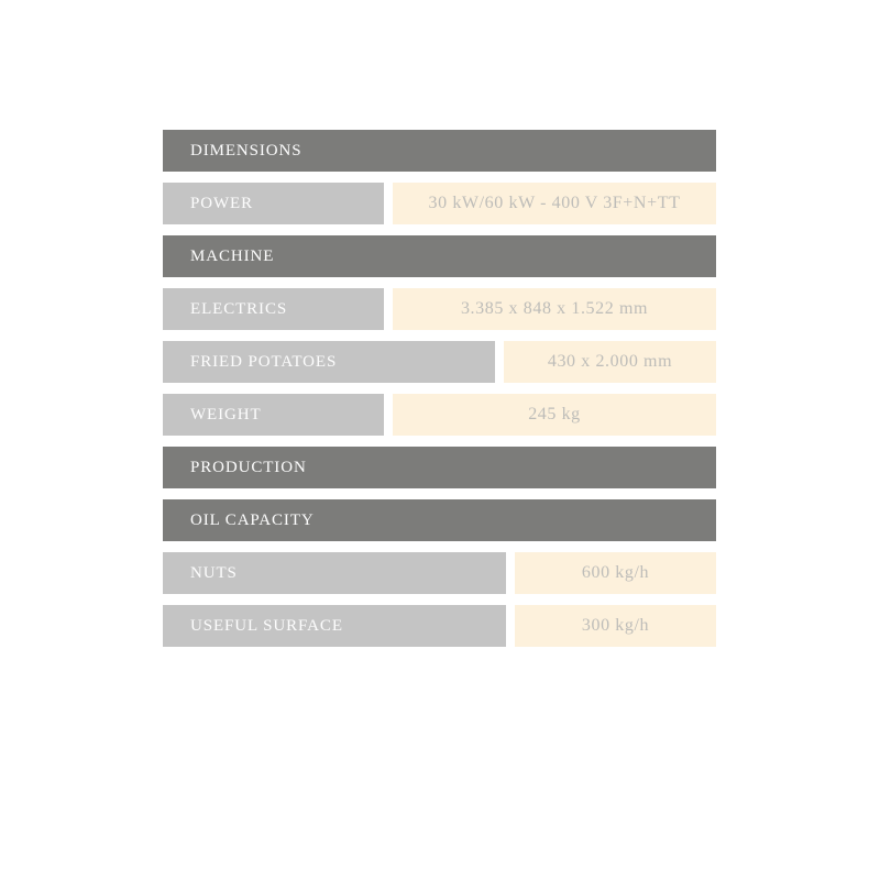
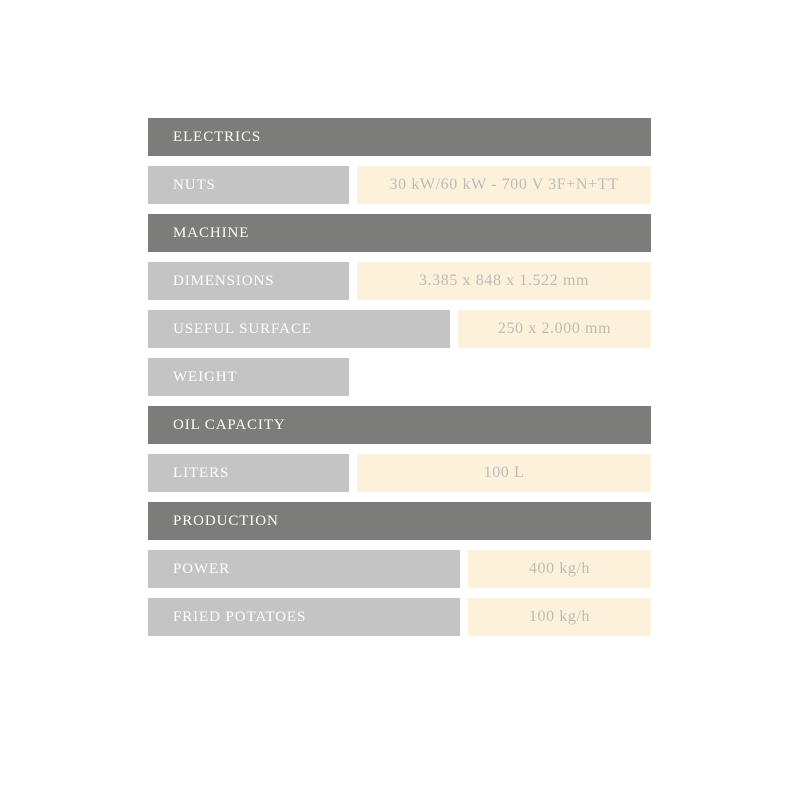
- DIMENSIONS
+ ELECTRICS
- POWER
+ NUTS
- 30 kW/60 kW - 400 V 3F+N+TT
+ 30 kW/60 kW - 700 V 3F+N+TT
  MACHINE
- ELECTRICS
+ DIMENSIONS
  3.385 x 848 x 1.522 mm
- FRIED POTATOES
+ USEFUL SURFACE
- 430 x 2.000 mm
+ 250 x 2.000 mm
  WEIGHT
- 245 kg
- PRODUCTION
+ OIL CAPACITY
+ LITERS
+ 100 L
- OIL CAPACITY
+ PRODUCTION
- NUTS
+ POWER
- 600 kg/h
+ 400 kg/h
- USEFUL SURFACE
+ FRIED POTATOES
- 300 kg/h
+ 100 kg/h
